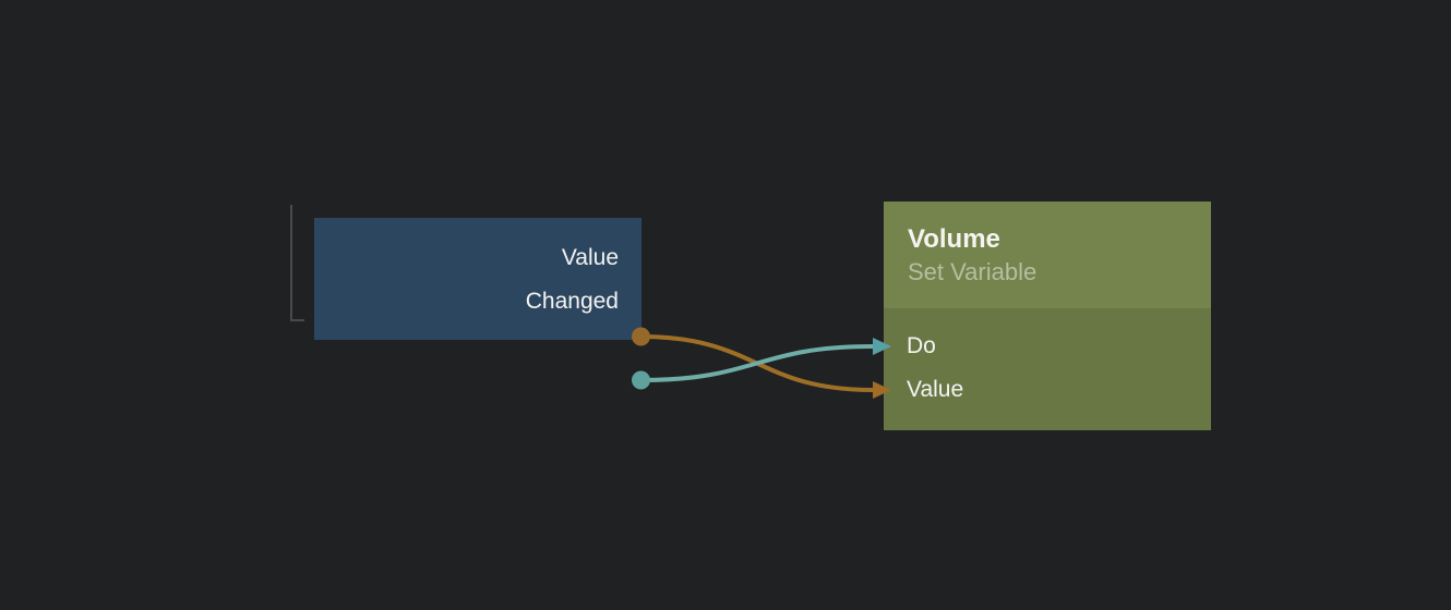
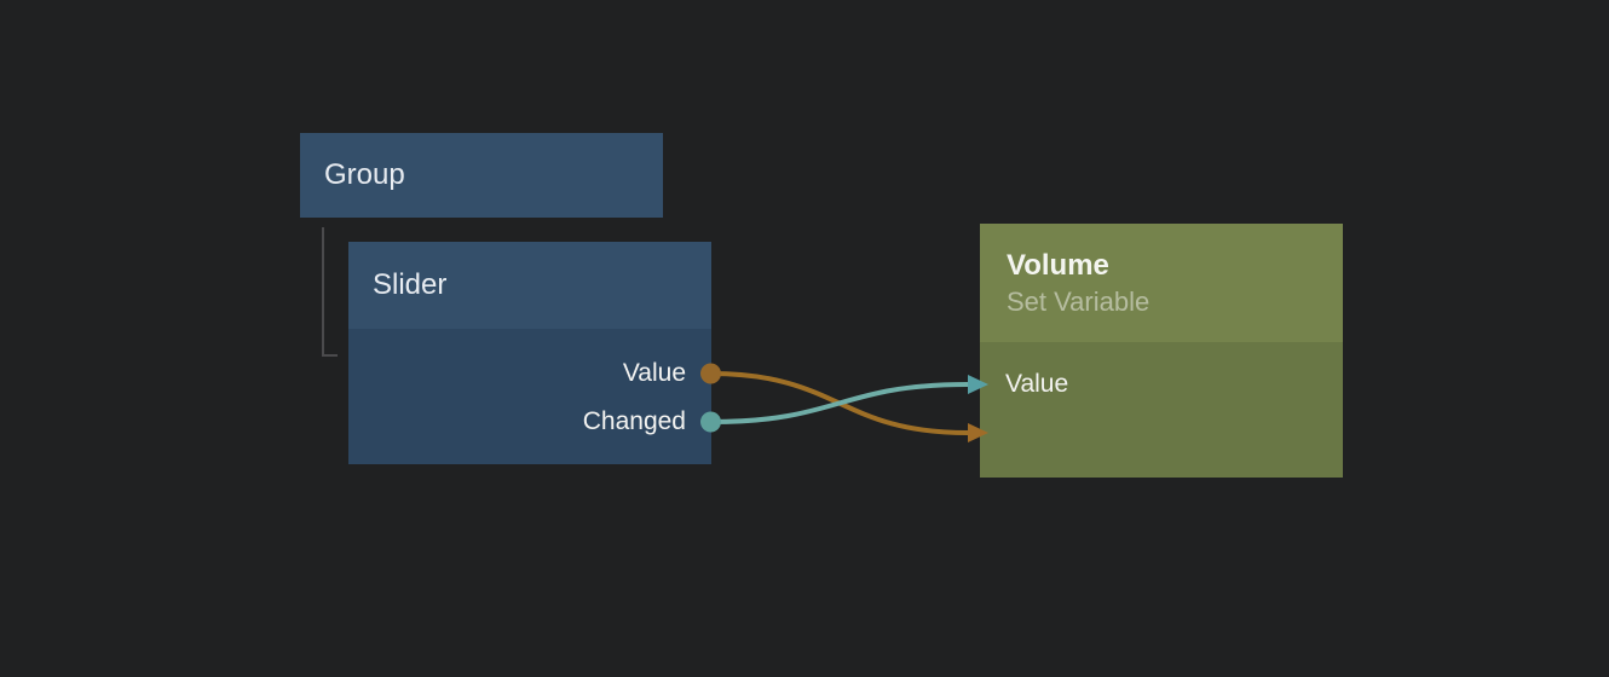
+ Group
+ Slider
  Value
  Changed
  Volume
  Set Variable
- Do
  Value
